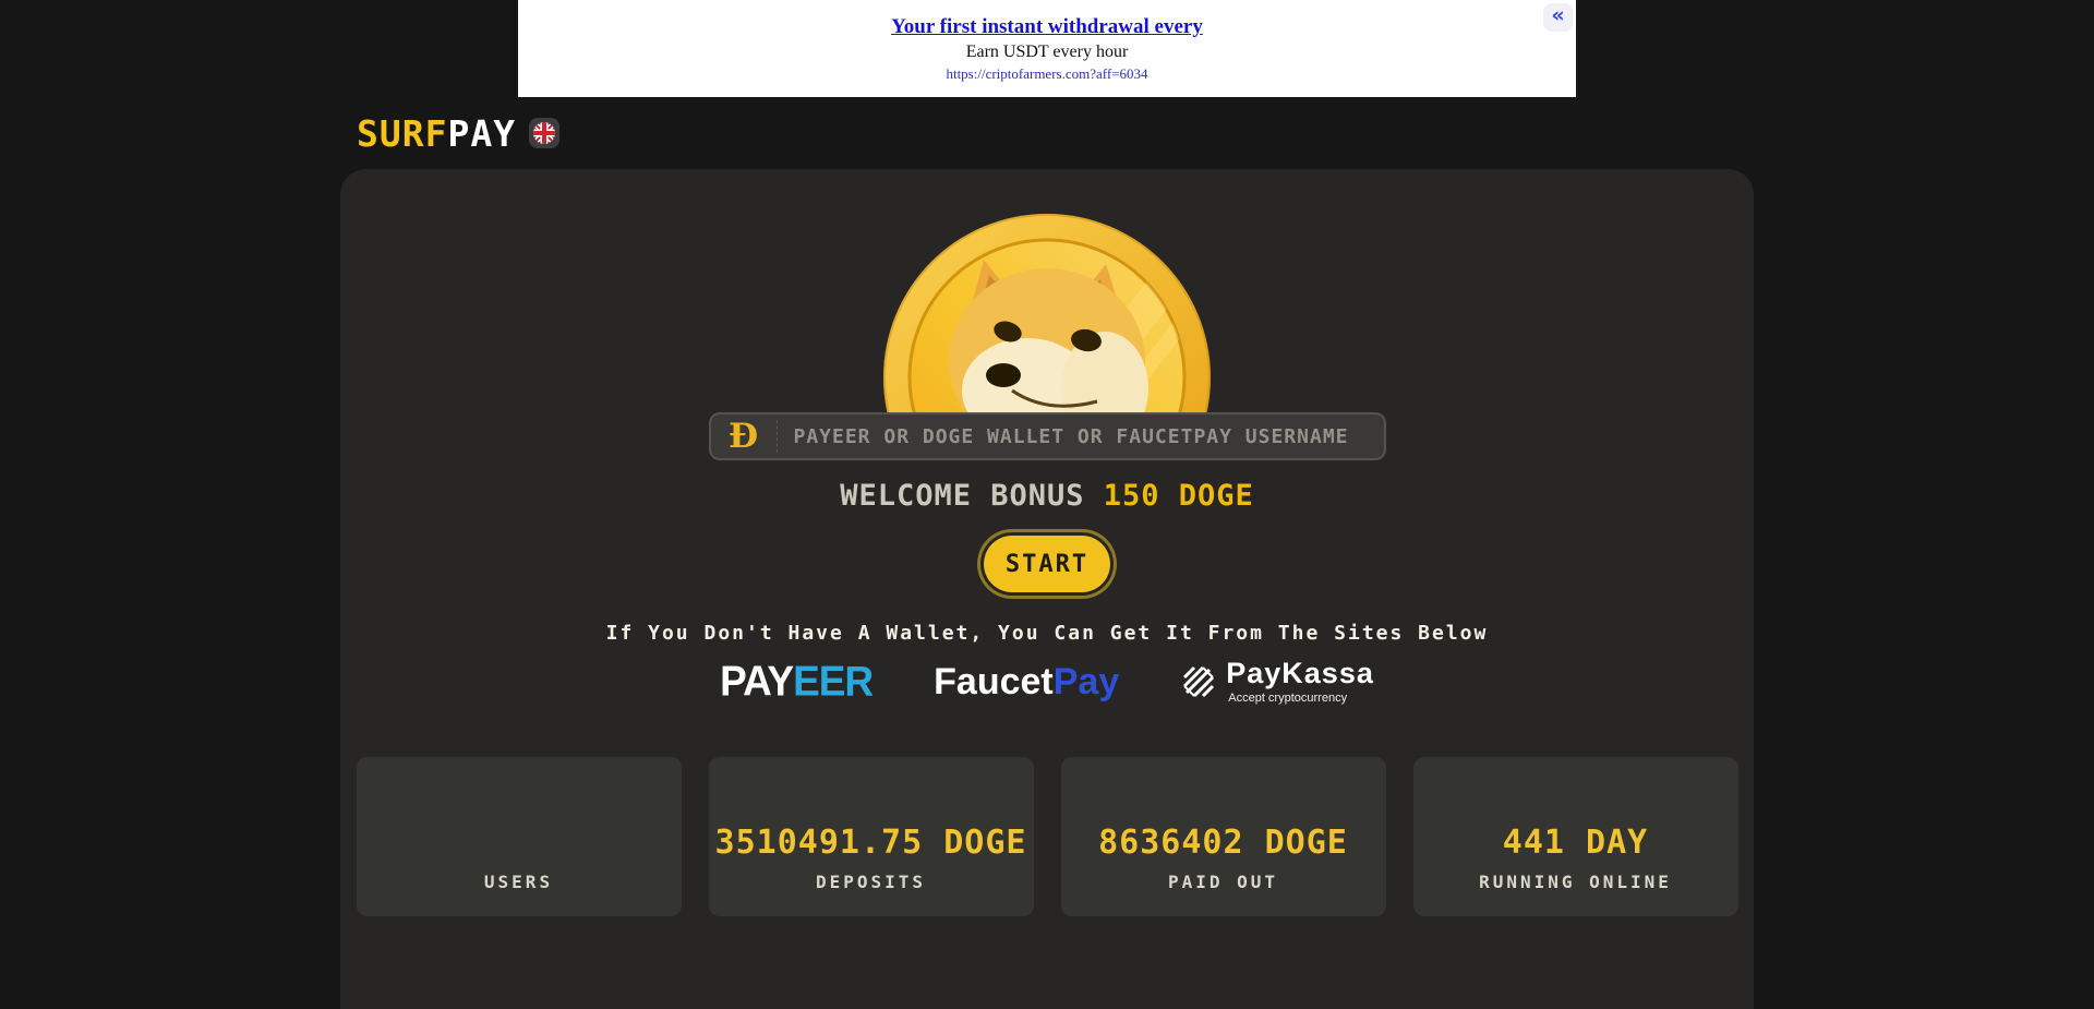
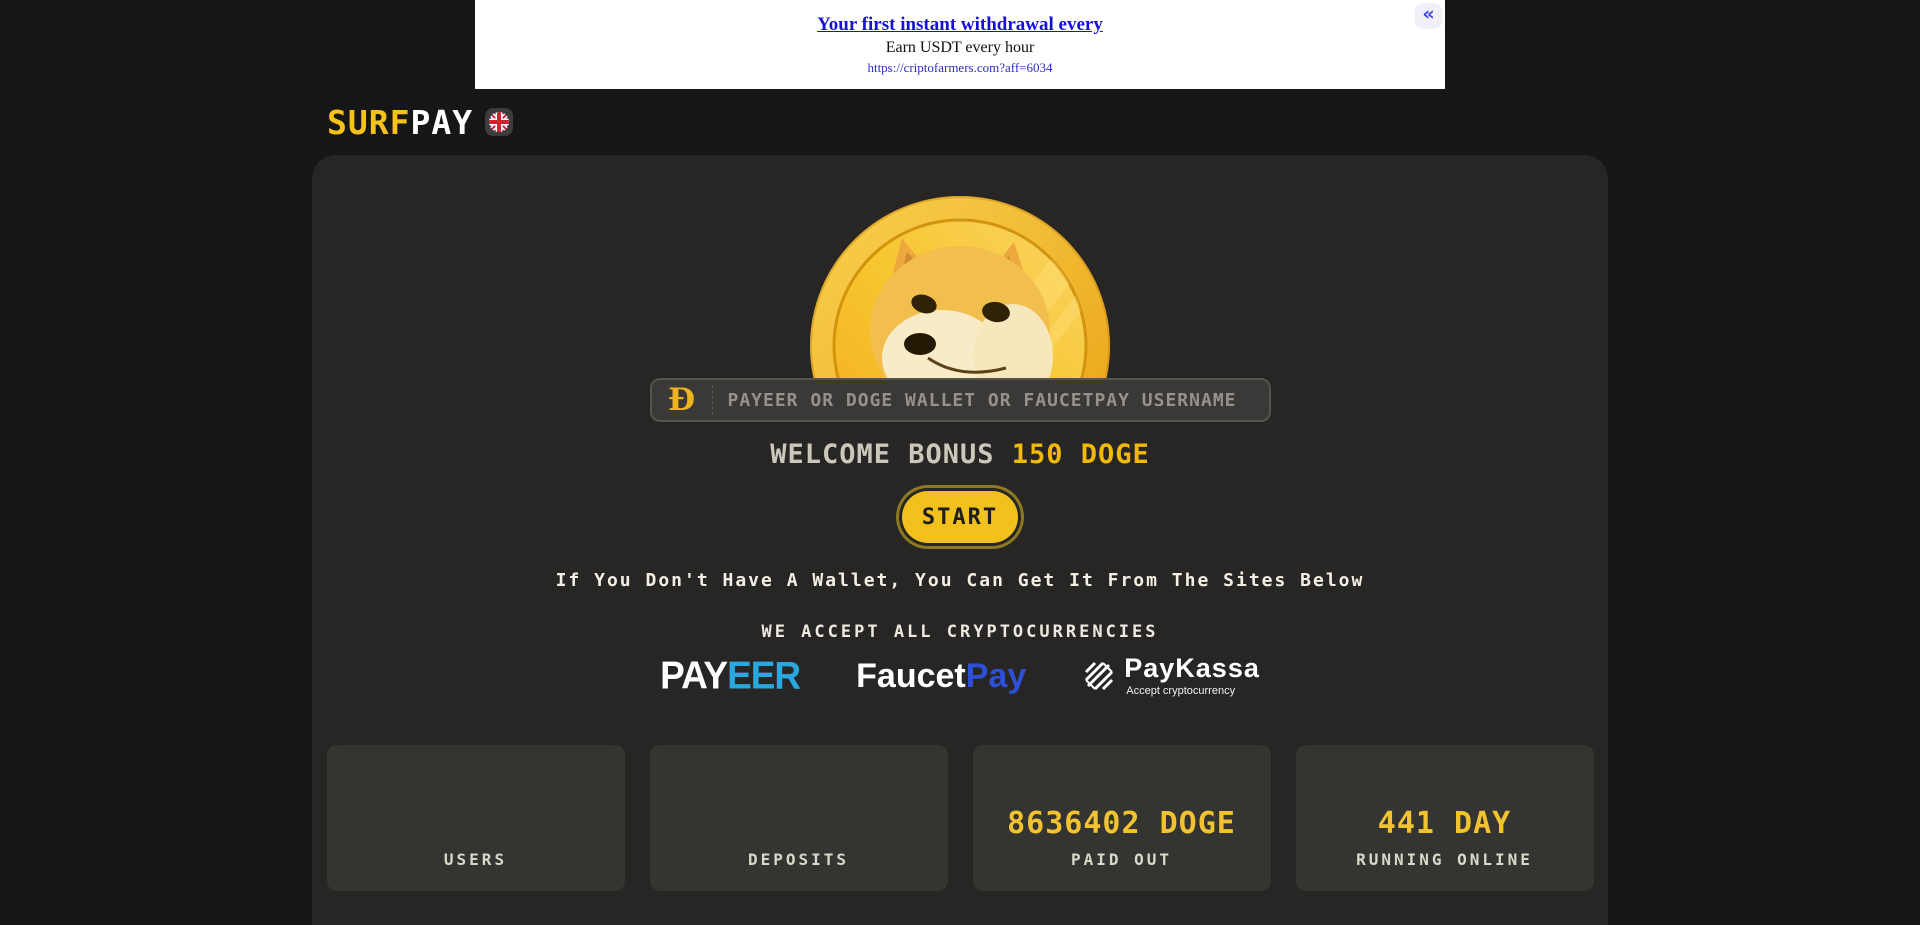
  Your first instant withdrawal every
  Earn USDT every hour
  https://criptofarmers.com?aff=6034
  «
  SURFPAY
  Ð
  PAYEER OR DOGE WALLET OR FAUCETPAY USERNAME
  WELCOME BONUS 150 DOGE
  START
  If You Don't Have A Wallet, You Can Get It From The Sites Below
+ WE ACCEPT ALL CRYPTOCURRENCIES
  PAYEER
  FaucetPay
  PayKassa
  Accept cryptocurrency
  USERS
- 3510491.75 DOGE
  DEPOSITS
  8636402 DOGE
  PAID OUT
  441 DAY
  RUNNING ONLINE
